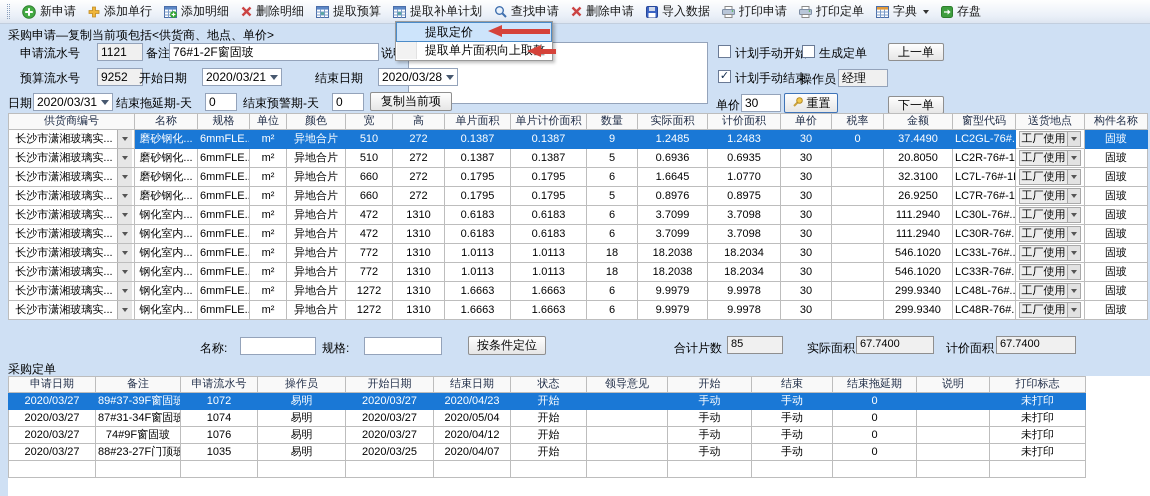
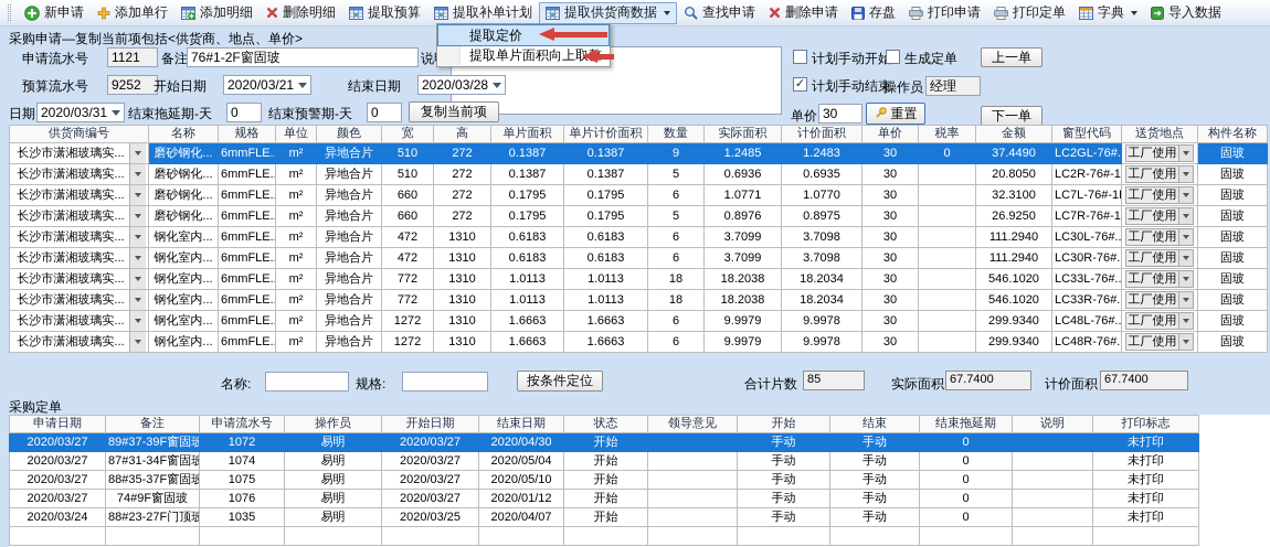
  新申请
  添加单行
  添加明细
  删除明细
  提取预算
  提取补单计划
+ 提取供货商数据
  查找申请
  删除申请
- 导入数据
+ 存盘
  打印申请
  打印定单
  字典
- 存盘
+ 导入数据
  采购申请—复制当前项包括<供货商、地点、单价>
  申请流水号
  1121
  备注
  76#1-2F窗固玻
  预算流水号
  9252
  开始日期
  2020/03/21
  结束日期
  2020/03/28
  日期
  2020/03/31
  结束拖延期-天
  0
  结束预警期-天
  0
  复制当前项
  计划手动开始
  生成定单
  上一单
  ✓
  计划手动结束
  操作员
  经理
  单价
  30
  重置
  下一单
  提取定价
  提取单片面积向上取整
  供货商编号	名称	规格	单位	颜色	宽	高	单片面积	单片计价面积	数量	实际面积	计价面积	单价	税率	金额	窗型代码	送货地点	构件名称
  长沙市潇湘玻璃实...	磨砂钢化...	6mmFLE.	m²	异地合片	510	272	0.1387	0.1387	9	1.2485	1.2483	30	0	37.4490	LC2GL-76#.	工厂使用	固玻
  长沙市潇湘玻璃实...	磨砂钢化...	6mmFLE.	m²	异地合片	510	272	0.1387	0.1387	5	0.6936	0.6935	30		20.8050	LC2R-76#-1	工厂使用	固玻
- 长沙市潇湘玻璃实...	磨砂钢化...	6mmFLE.	m²	异地合片	660	272	0.1795	0.1795	6	1.6645	1.0770	30		32.3100	LC7L-76#-1	工厂使用	固玻
+ 长沙市潇湘玻璃实...	磨砂钢化...	6mmFLE.	m²	异地合片	660	272	0.1795	0.1795	6	1.0771	1.0770	30		32.3100	LC7L-76#-1	工厂使用	固玻
  长沙市潇湘玻璃实...	磨砂钢化...	6mmFLE.	m²	异地合片	660	272	0.1795	0.1795	5	0.8976	0.8975	30		26.9250	LC7R-76#-1	工厂使用	固玻
  长沙市潇湘玻璃实...	钢化室内...	6mmFLE.	m²	异地合片	472	1310	0.6183	0.6183	6	3.7099	3.7098	30		111.2940	LC30L-76#..	工厂使用	固玻
  长沙市潇湘玻璃实...	钢化室内...	6mmFLE.	m²	异地合片	472	1310	0.6183	0.6183	6	3.7099	3.7098	30		111.2940	LC30R-76#.	工厂使用	固玻
  长沙市潇湘玻璃实...	钢化室内...	6mmFLE.	m²	异地合片	772	1310	1.0113	1.0113	18	18.2038	18.2034	30		546.1020	LC33L-76#..	工厂使用	固玻
  长沙市潇湘玻璃实...	钢化室内...	6mmFLE.	m²	异地合片	772	1310	1.0113	1.0113	18	18.2038	18.2034	30		546.1020	LC33R-76#.	工厂使用	固玻
  长沙市潇湘玻璃实...	钢化室内...	6mmFLE.	m²	异地合片	1272	1310	1.6663	1.6663	6	9.9979	9.9978	30		299.9340	LC48L-76#..	工厂使用	固玻
  长沙市潇湘玻璃实...	钢化室内...	6mmFLE.	m²	异地合片	1272	1310	1.6663	1.6663	6	9.9979	9.9978	30		299.9340	LC48R-76#.	工厂使用	固玻
  名称:
  规格:
  按条件定位
  合计片数
  85
  实际面积
  67.7400
  计价面积
  67.7400
  采购定单
  申请日期	备注	申请流水号	操作员	开始日期	结束日期	状态	领导意见	开始	结束	结束拖延期	说明	打印标志
- 2020/03/27	89#37-39F窗固玻	1072	易明	2020/03/27	2020/04/23	开始		手动	手动	0		未打印
+ 2020/03/27	89#37-39F窗固玻	1072	易明	2020/03/27	2020/04/30	开始		手动	手动	0		未打印
  2020/03/27	87#31-34F窗固玻	1074	易明	2020/03/27	2020/05/04	开始		手动	手动	0		未打印
+ 2020/03/27	88#35-37F窗固玻	1075	易明	2020/03/27	2020/05/10	开始		手动	手动	0		未打印
- 2020/03/27	74#9F窗固玻	1076	易明	2020/03/27	2020/04/12	开始		手动	手动	0		未打印
+ 2020/03/27	74#9F窗固玻	1076	易明	2020/03/27	2020/01/12	开始		手动	手动	0		未打印
- 2020/03/27	88#23-27F门顶玻	1035	易明	2020/03/25	2020/04/07	开始		手动	手动	0		未打印
+ 2020/03/24	88#23-27F门顶玻	1035	易明	2020/03/25	2020/04/07	开始		手动	手动	0		未打印
